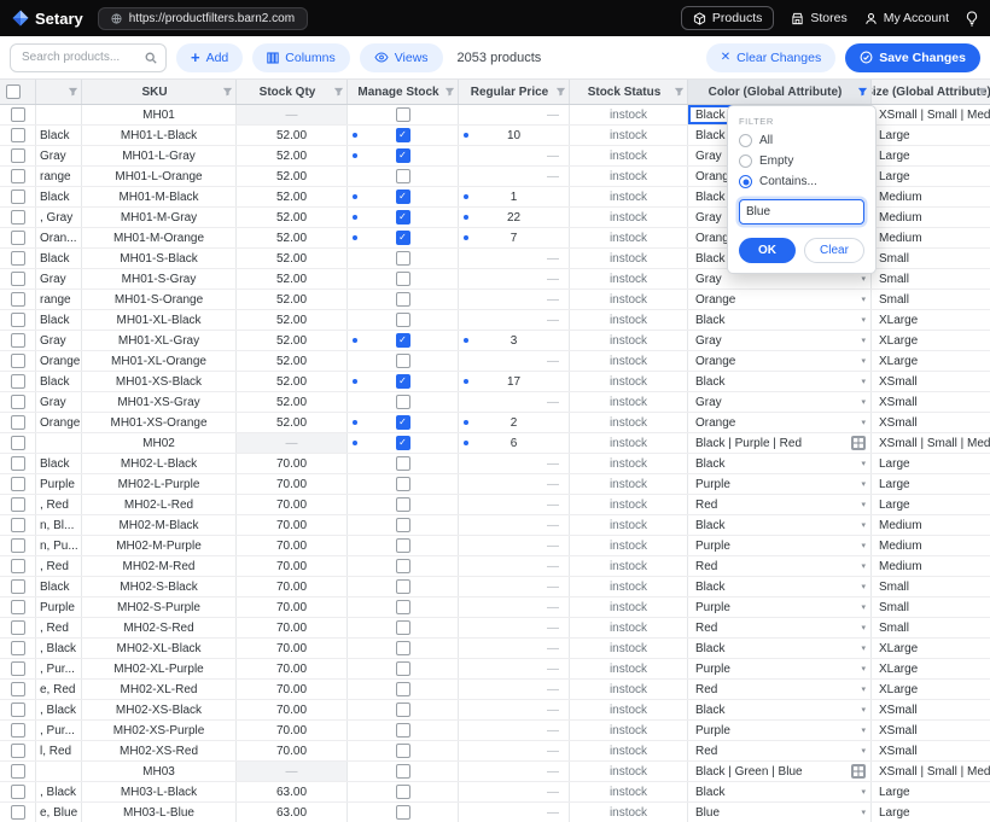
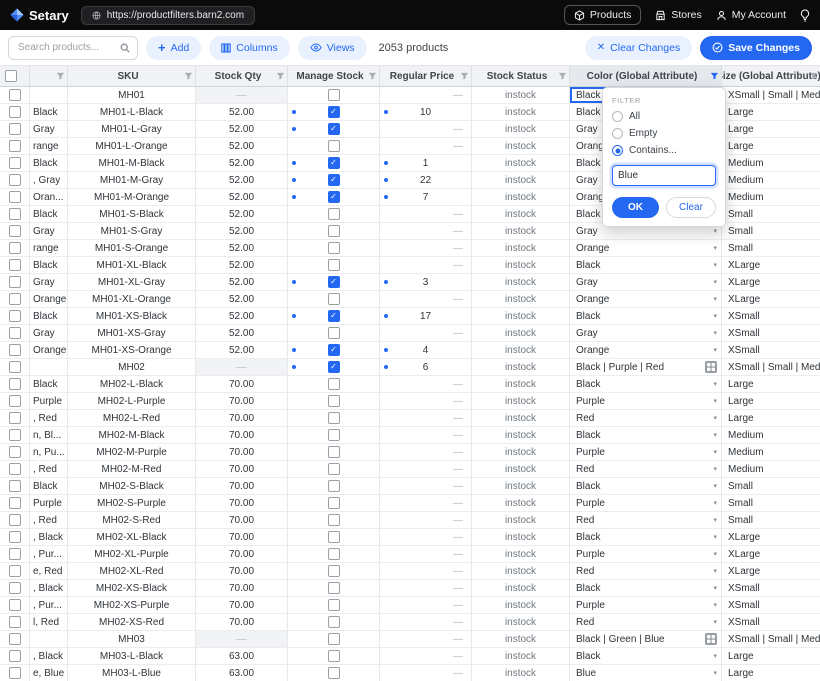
  Setary
  https://productfilters.barn2.com
  Products
  Stores
  My Account
  Search products...
  +
  Add
  Columns
  Views
  2053 products
  ✕
  Clear Changes
  Save Changes
  SKU
  Stock Qty
  Manage Stock
  Regular Price
  Stock Status
  Color (Global Attribute)
  ize (Global Attribut)
  MH01
  —
  —
  instock
  XSmall | Small | Med
  Black
  MH01-L-Black
  52.00
  10
  instock
  Black
  Large
  Gray
  MH01-L-Gray
  52.00
  —
  instock
  Gray
  Large
  range
  MH01-L-Orange
  52.00
  —
  instock
  Orang
  Large
  Black
  MH01-M-Black
  52.00
  1
  instock
  Black
  Medium
  , Gray
  MH01-M-Gray
  52.00
  22
  instock
  Gray
  Medium
  Oran...
  MH01-M-Orange
  52.00
  7
  instock
  Orang
  Medium
  Black
  MH01-S-Black
  52.00
  —
  instock
  Black
  Small
  Gray
  MH01-S-Gray
  52.00
  —
  instock
  Gray
  Small
  range
  MH01-S-Orange
  52.00
  —
  instock
  Orange
  Small
  Black
  MH01-XL-Black
  52.00
  —
  instock
  Black
  XLarge
  Gray
  MH01-XL-Gray
  52.00
  3
  instock
  Gray
  XLarge
  Orange
  MH01-XL-Orange
  52.00
  —
  instock
  Orange
  XLarge
  Black
  MH01-XS-Black
  52.00
  17
  instock
  Black
  XSmall
  Gray
  MH01-XS-Gray
  52.00
  —
  instock
  Gray
  XSmall
  Orange
  MH01-XS-Orange
  52.00
- 2
+ 4
  instock
  Orange
  XSmall
  MH02
  —
  6
  instock
  Black | Purple | Red
  XSmall | Small | Med
  Black
  MH02-L-Black
  70.00
  —
  instock
  Black
  Large
  Purple
  MH02-L-Purple
  70.00
  —
  instock
  Purple
  Large
  , Red
  MH02-L-Red
  70.00
  —
  instock
  Red
  Large
  n, Bl...
  MH02-M-Black
  70.00
  —
  instock
  Black
  Medium
  n, Pu...
  MH02-M-Purple
  70.00
  —
  instock
  Purple
  Medium
  , Red
  MH02-M-Red
  70.00
  —
  instock
  Red
  Medium
  Black
  MH02-S-Black
  70.00
  —
  instock
  Black
  Small
  Purple
  MH02-S-Purple
  70.00
  —
  instock
  Purple
  Small
  , Red
  MH02-S-Red
  70.00
  —
  instock
  Red
  Small
  , Black
  MH02-XL-Black
  70.00
  —
  instock
  Black
  XLarge
  , Pur...
  MH02-XL-Purple
  70.00
  —
  instock
  Purple
  XLarge
  e, Red
  MH02-XL-Red
  70.00
  —
  instock
  Red
  XLarge
  , Black
  MH02-XS-Black
  70.00
  —
  instock
  Black
  XSmall
  , Pur...
  MH02-XS-Purple
  70.00
  —
  instock
  Purple
  XSmall
  l, Red
  MH02-XS-Red
  70.00
  —
  instock
  Red
  XSmall
  MH03
  —
  —
  instock
  Black | Green | Blue
  XSmall | Small | Med
  , Black
  MH03-L-Black
  63.00
  —
  instock
  Black
  Large
  e, Blue
  MH03-L-Blue
  63.00
  —
  instock
  Blue
  Large
  FILTER
  All
  Empty
  Contains...
  Blue
  OK
  Clear
